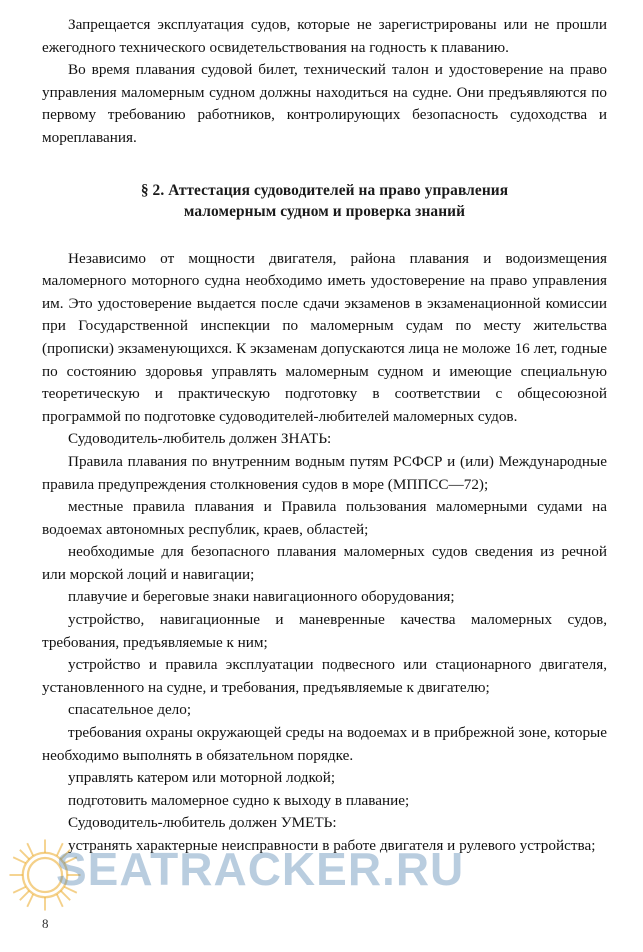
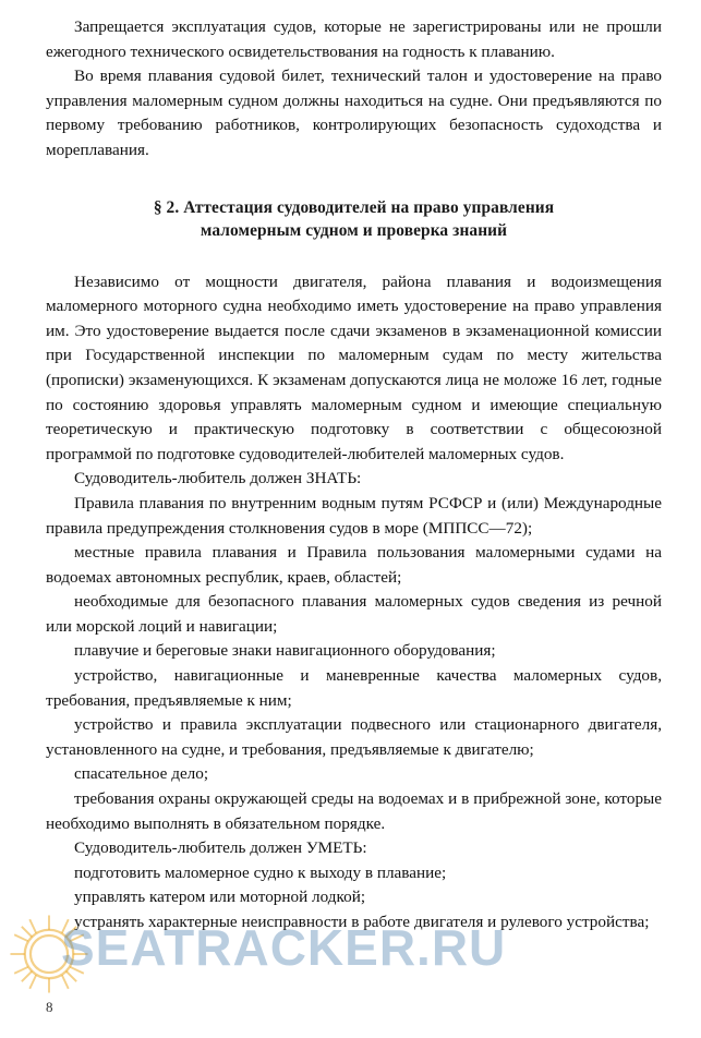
  Запрещается эксплуатация судов, которые не зарегистрированы или не прошли ежегодного технического освидетельствования на годность к плаванию.
  Во время плавания судовой билет, технический талон и удостоверение на право управления маломерным судном должны находиться на судне. Они предъявляются по первому требованию работников, контролирующих безопасность судоходства и мореплавания.
  § 2. Аттестация судоводителей на право управления
  маломерным судном и проверка знаний
  Независимо от мощности двигателя, района плавания и водоизмещения маломерного моторного судна необходимо иметь удостоверение на право управления им. Это удостоверение выдается после сдачи экзаменов в экзаменационной комиссии при Государственной инспекции по маломерным судам по месту жительства (прописки) экзаменующихся. К экзаменам допускаются лица не моложе 16 лет, годные по состоянию здоровья управлять маломерным судном и имеющие специальную теоретическую и практическую подготовку в соответствии с общесоюзной программой по подготовке судоводителей-любителей маломерных судов.
  Судоводитель-любитель должен ЗНАТЬ:
  Правила плавания по внутренним водным путям РСФСР и (или) Международные правила предупреждения столкновения судов в море (МППСС—72);
  местные правила плавания и Правила пользования маломерными судами на водоемах автономных республик, краев, областей;
  необходимые для безопасного плавания маломерных судов сведения из речной или морской лоций и навигации;
  плавучие и береговые знаки навигационного оборудования;
  устройство, навигационные и маневренные качества маломерных судов, требования, предъявляемые к ним;
  устройство и правила эксплуатации подвесного или стационарного двигателя, установленного на судне, и требования, предъявляемые к двигателю;
  спасательное дело;
  требования охраны окружающей среды на водоемах и в прибрежной зоне, которые необходимо выполнять в обязательном порядке.
- управлять катером или моторной лодкой;
+ Судоводитель-любитель должен УМЕТЬ:
  подготовить маломерное судно к выходу в плавание;
- Судоводитель-любитель должен УМЕТЬ:
+ управлять катером или моторной лодкой;
  устранять характерные неисправности в работе двигателя и рулевого устройства;
  SEATRACKER.RU
  8
